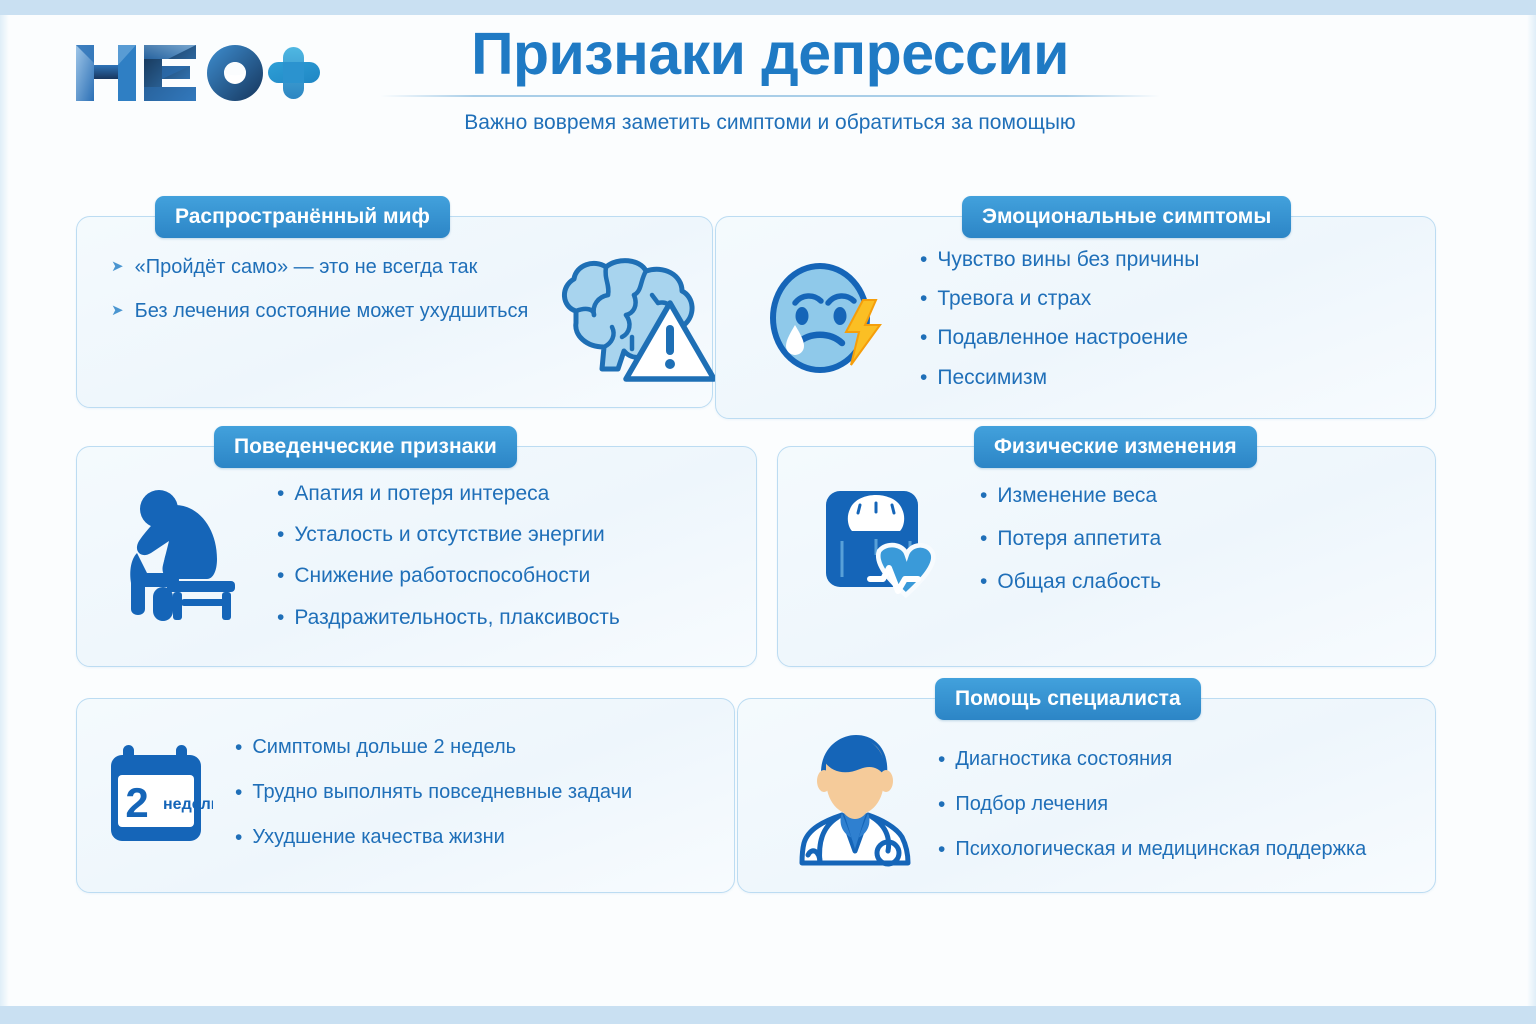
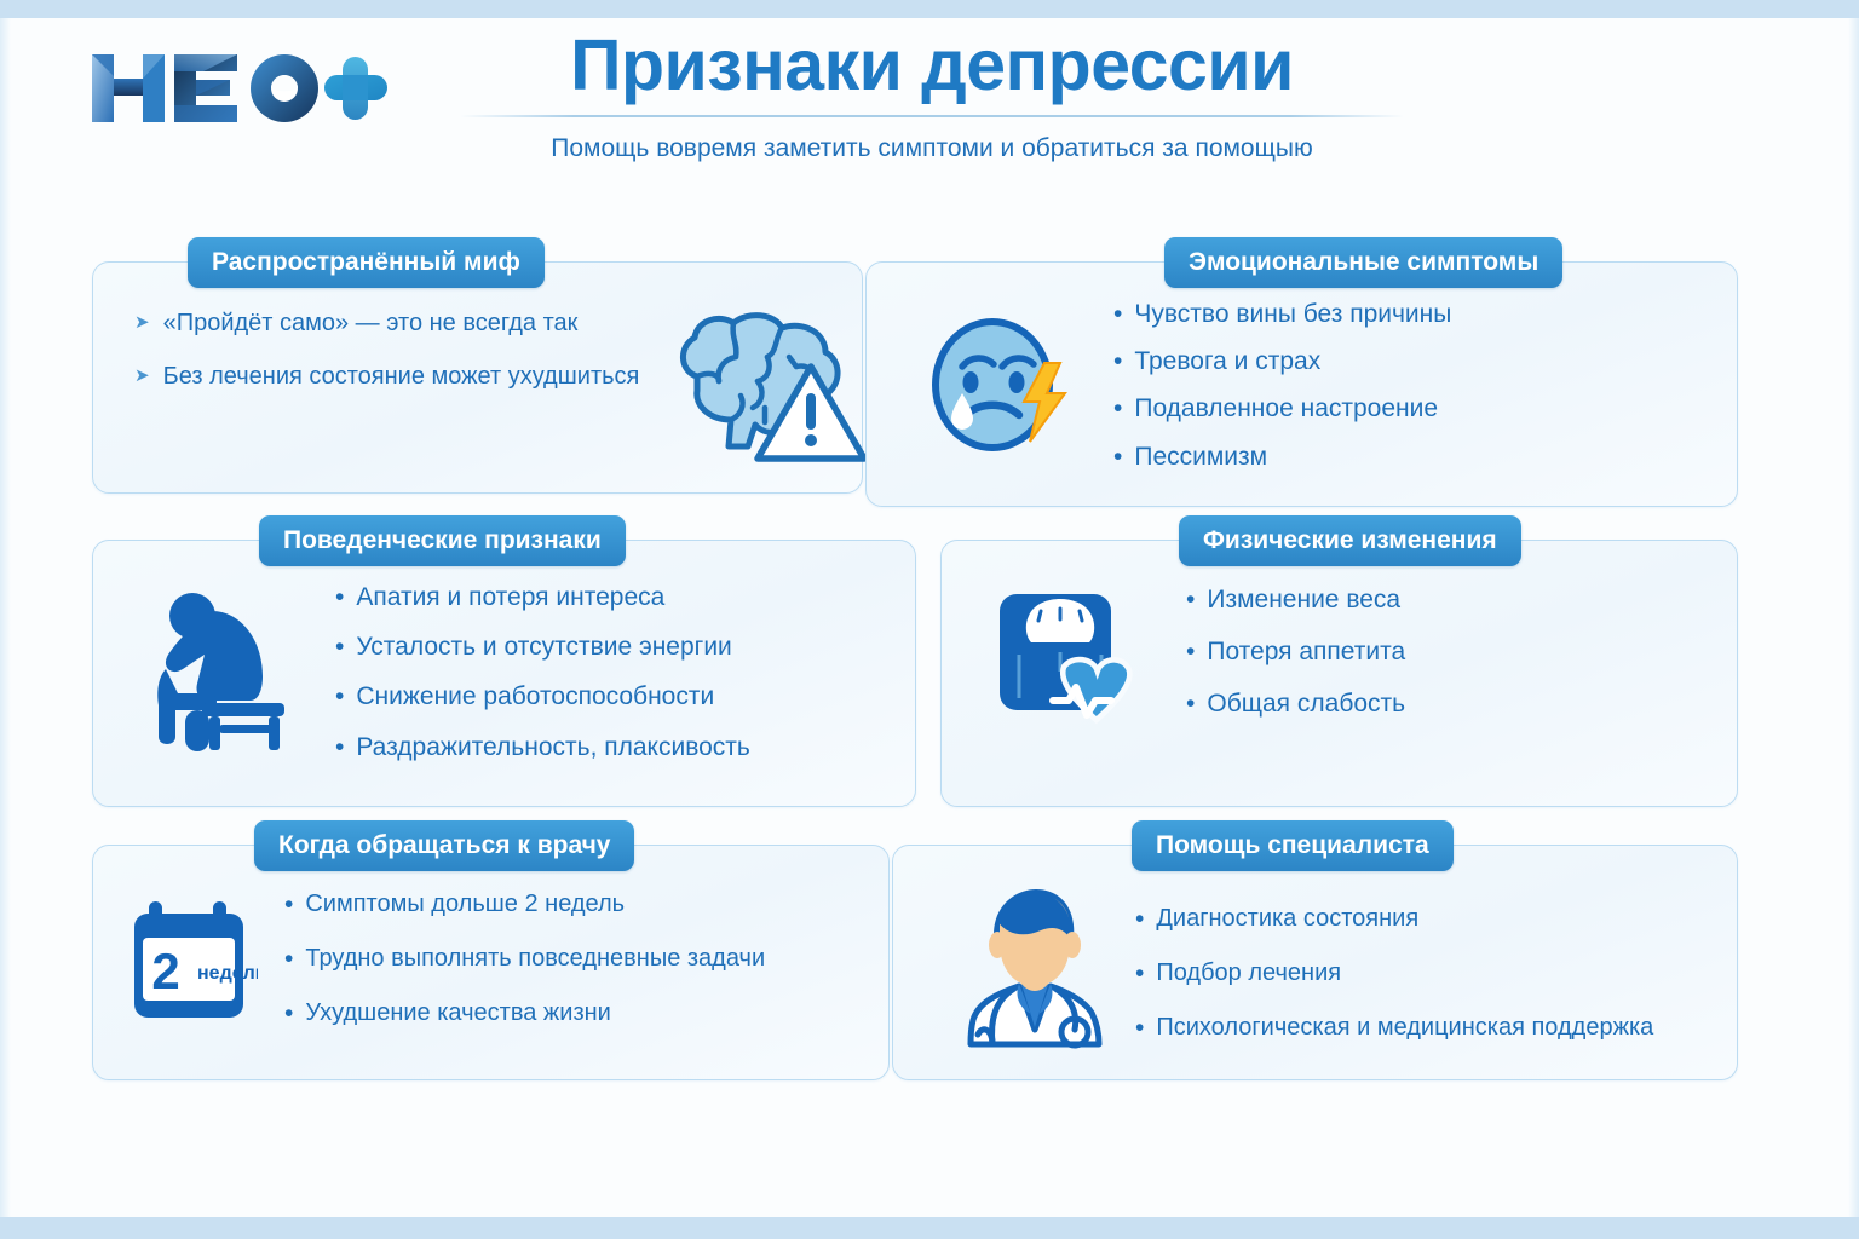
  Признаки депрессии
- Важно вовремя заметить симптоми и обратиться за помощыю
+ Помощь вовремя заметить симптоми и обратиться за помощыю
  Распространённый миф
  ➤
  «Пройдёт само» — это не всегда так
  ➤
  Без лечения состояние может ухудшиться
  Эмоциональные симптомы
  •
  Чувство вины без причины
  •
  Тревога и страх
  •
  Подавленное настроение
  •
  Пессимизм
  Поведенческие признаки
  •
  Апатия и потеря интереса
  •
  Усталость и отсутствие энергии
  •
  Снижение работоспособности
  •
  Раздражительность, плаксивость
  Физические изменения
  •
  Изменение веса
  •
  Потеря аппетита
  •
  Общая слабость
+ Когда обращаться к врачу
  2
  недел
  •
  Симптомы дольше 2 недель
  •
  Трудно выполнять повседневные задачи
  •
  Ухудшение качества жизни
  Помощь специалиста
  •
  Диагностика состояния
  •
  Подбор лечения
  •
  Психологическая и медицинская поддержка
